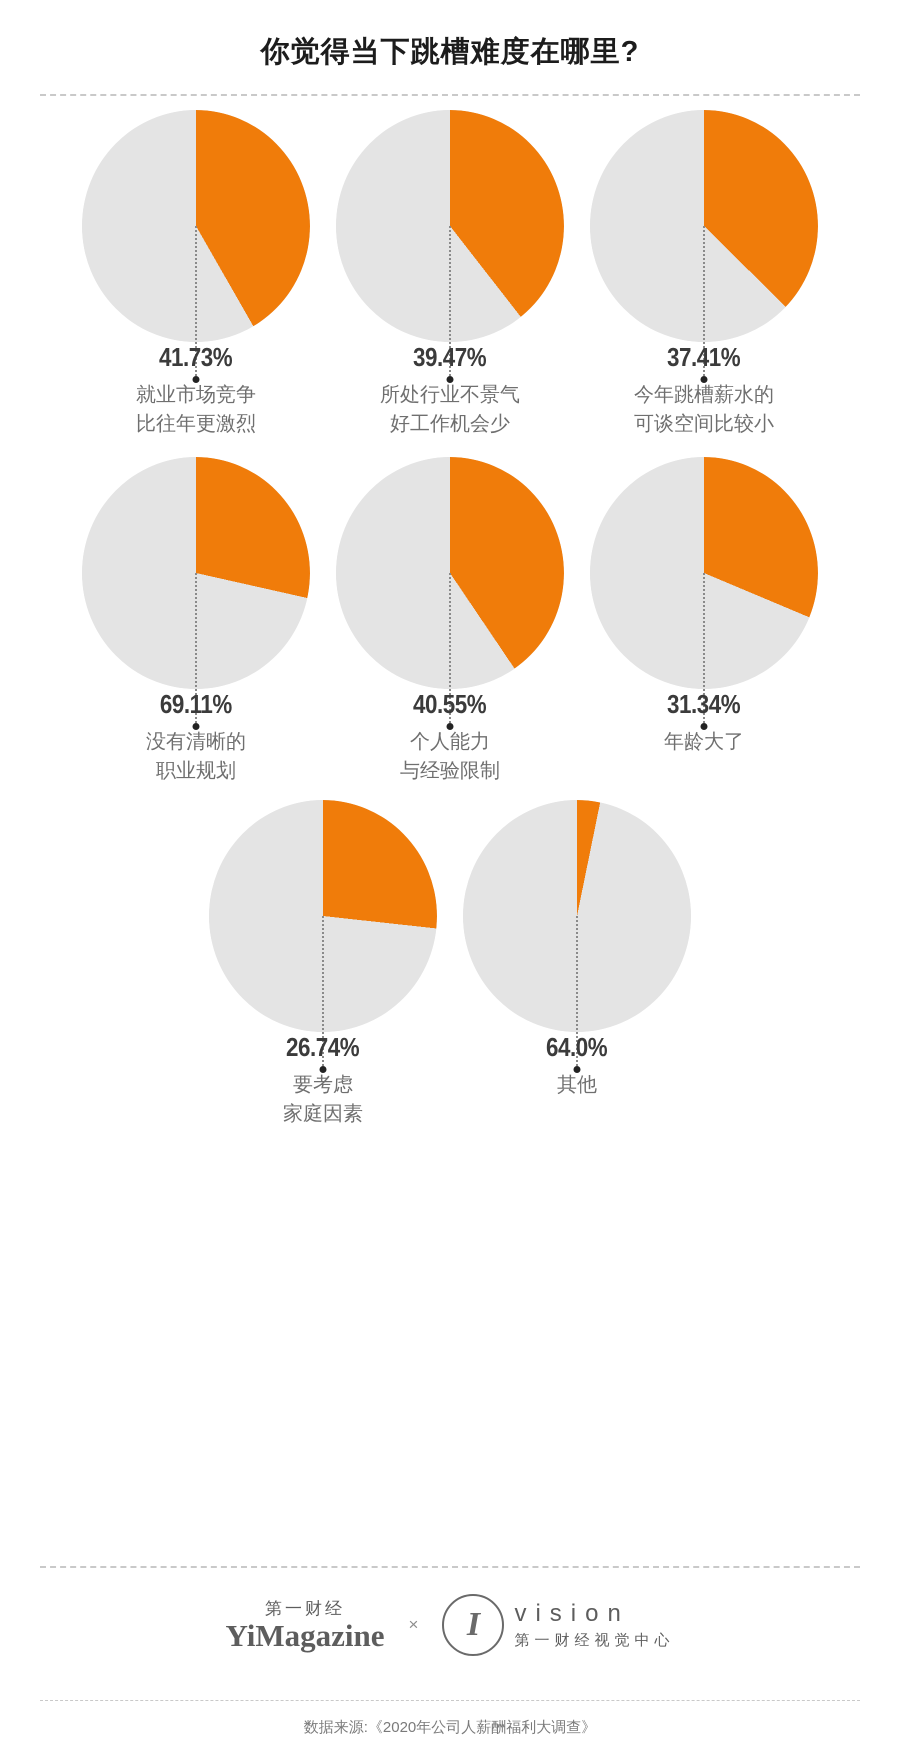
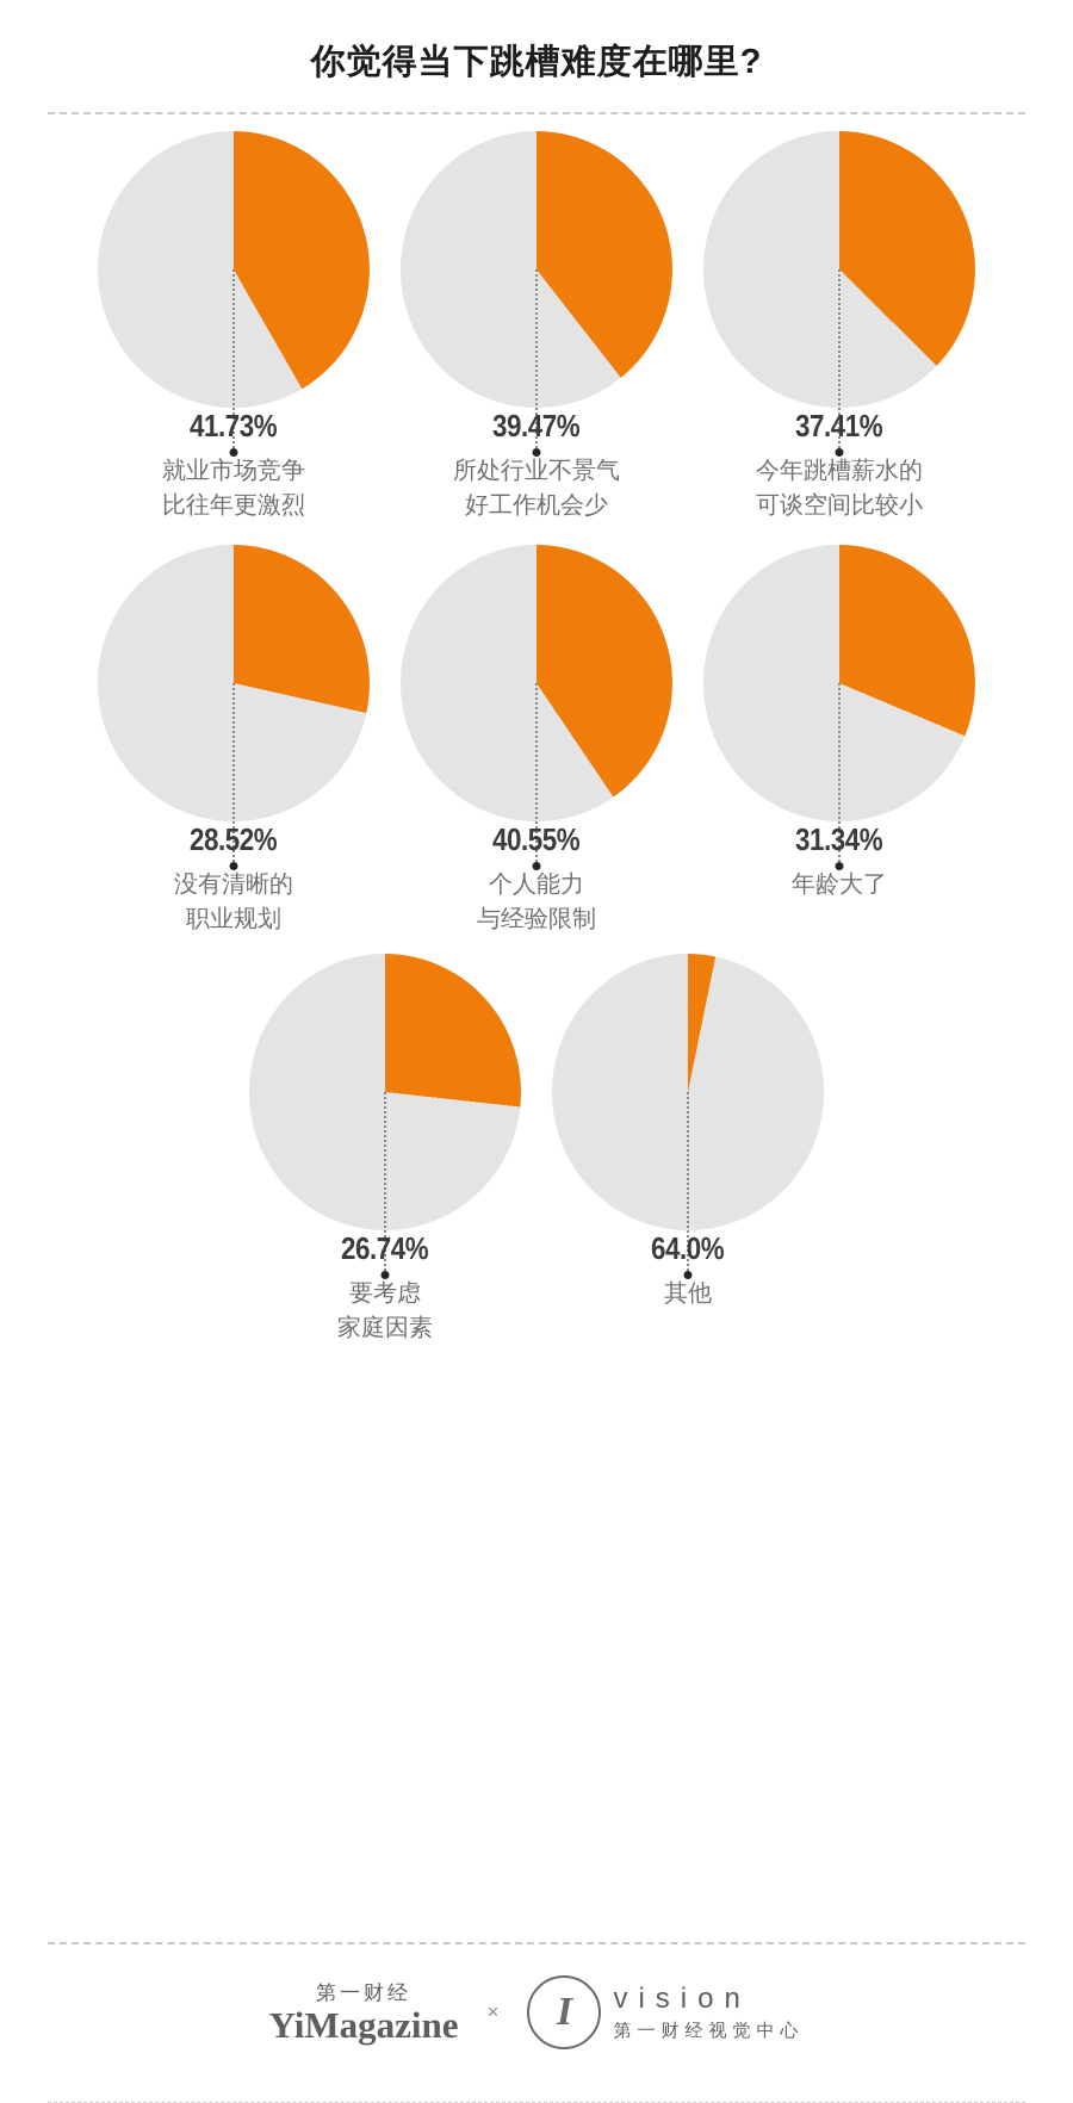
  你觉得当下跳槽难度在哪里?
  41.73%
  就业市场竞争
  比往年更激烈
  39.47%
  所处行业不景气
  好工作机会少
  37.41%
  今年跳槽薪水的
  可谈空间比较小
- 69.11%
+ 28.52%
  没有清晰的
  职业规划
  40.55%
  个人能力
  与经验限制
  31.34%
  年龄大了
  26.74%
  要考虑
  家庭因素
  64.0%
  其他
  第一财经
  YiMagazine
  ×
  I
  vision
  第一财经视觉中心
- 数据来源:《2020年公司人薪酬福利大调查》
